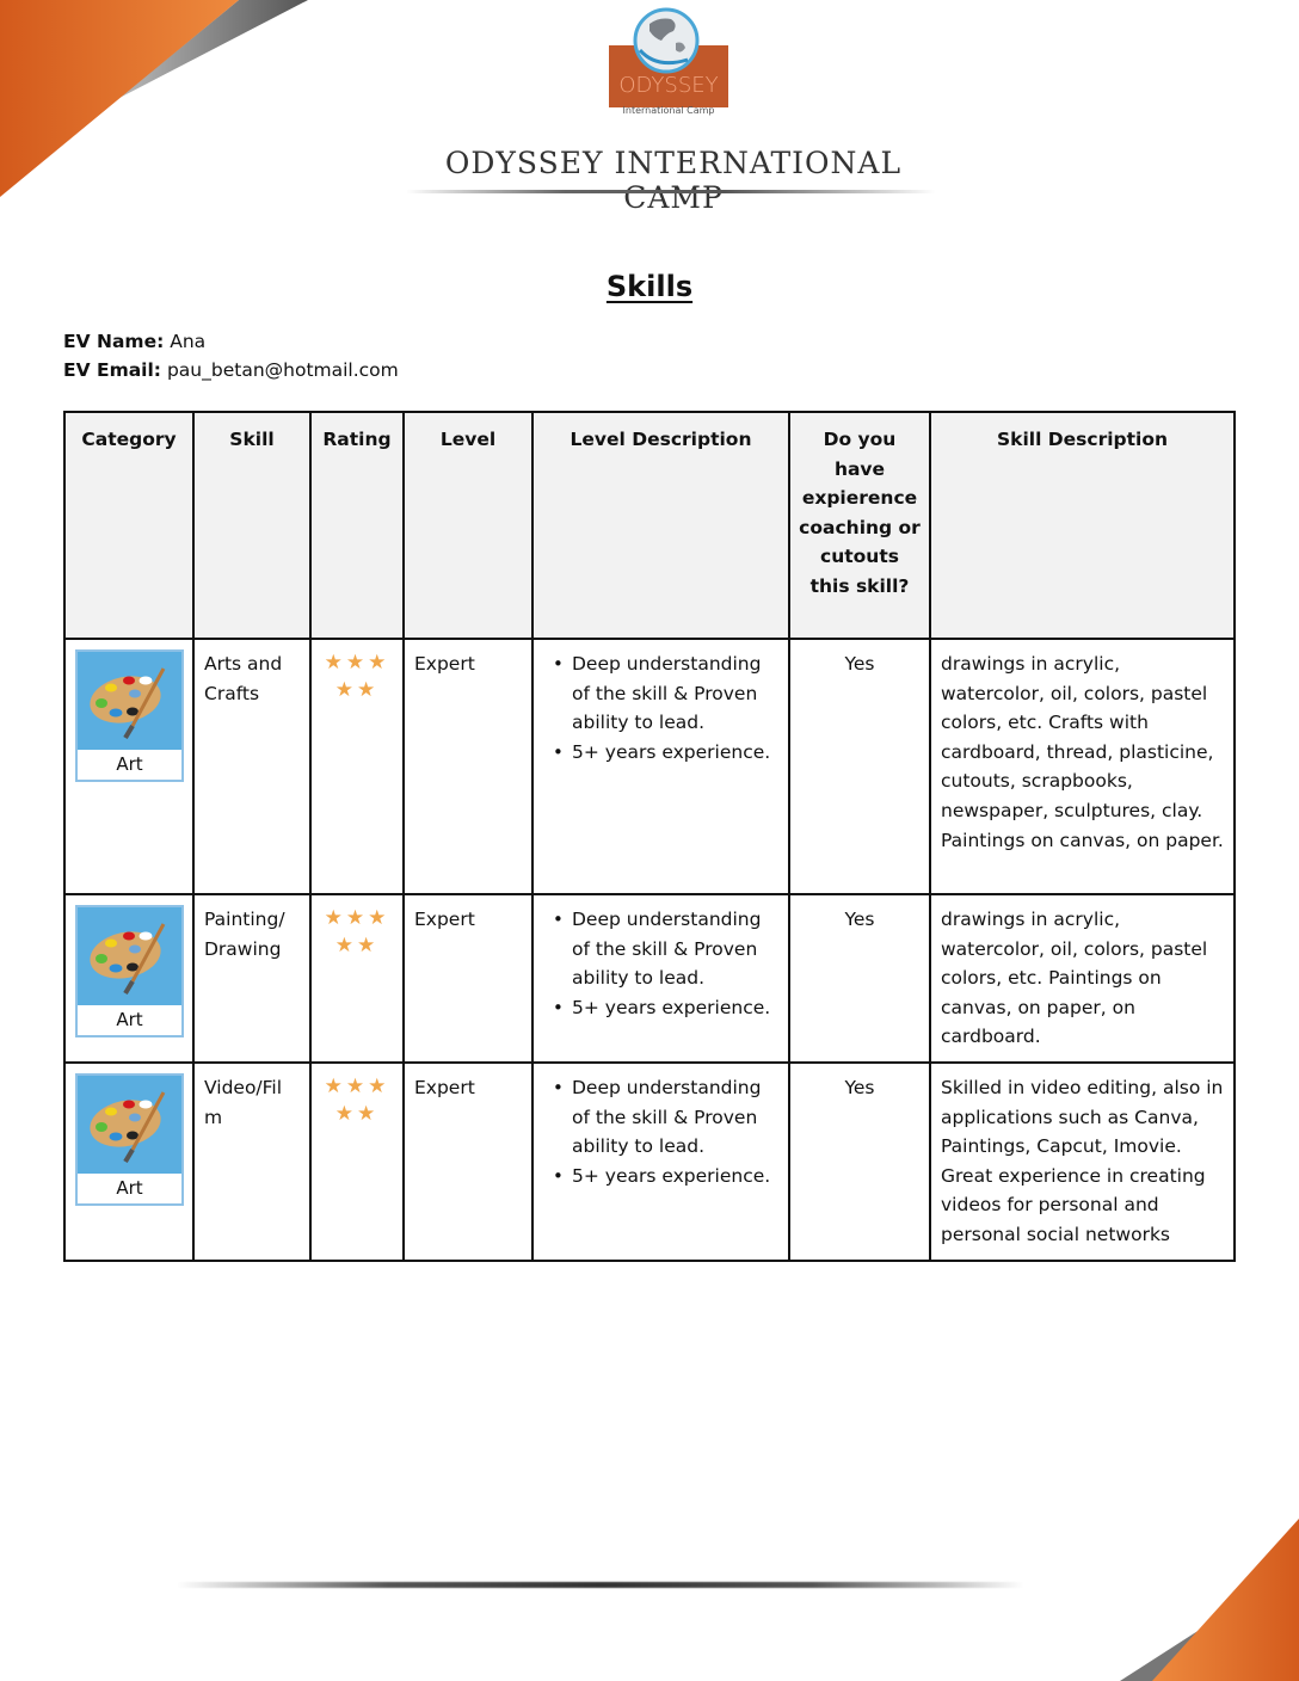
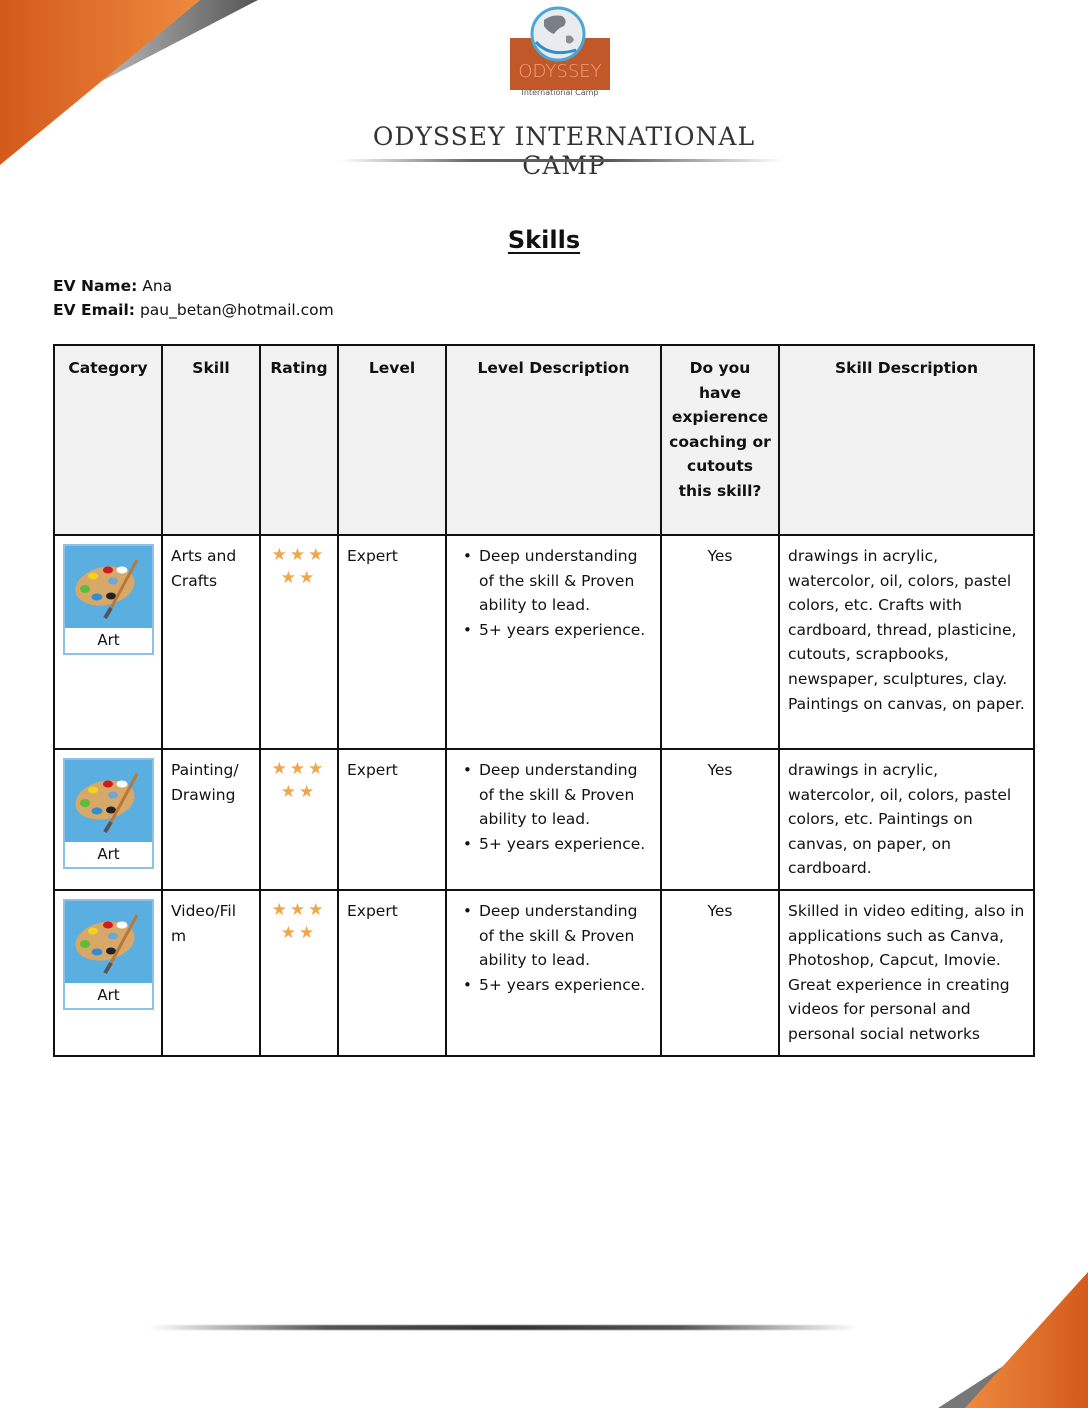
  ODYSSEY
  International Camp
  ODYSSEY INTERNATIONAL CAMP
  Skills
  EV Name: Ana
  EV Email: pau_betan@hotmail.com
  Category	Skill	Rating	Level	Level Description	Do you have expierence coaching or cutouts this skill?	Skill Description
  Art	Arts and Crafts	★★★ ★★	Expert	Deep understanding of the skill & Proven ability to lead. 5+ years experience.	Yes	drawings in acrylic, watercolor, oil, colors, pastel colors, etc. Crafts with cardboard, thread, plasticine, cutouts, scrapbooks, newspaper, sculptures, clay. Paintings on canvas, on paper.
  Art	Painting/ Drawing	★★★ ★★	Expert	Deep understanding of the skill & Proven ability to lead. 5+ years experience.	Yes	drawings in acrylic, watercolor, oil, colors, pastel colors, etc. Paintings on canvas, on paper, on cardboard.
- Art	Video/Film	★★★ ★★	Expert	Deep understanding of the skill & Proven ability to lead. 5+ years experience.	Yes	Skilled in video editing, also in applications such as Canva, Paintings, Capcut, Imovie. Great experience in creating videos for personal and personal social networks
+ Art	Video/Film	★★★ ★★	Expert	Deep understanding of the skill & Proven ability to lead. 5+ years experience.	Yes	Skilled in video editing, also in applications such as Canva, Photoshop, Capcut, Imovie. Great experience in creating videos for personal and personal social networks
